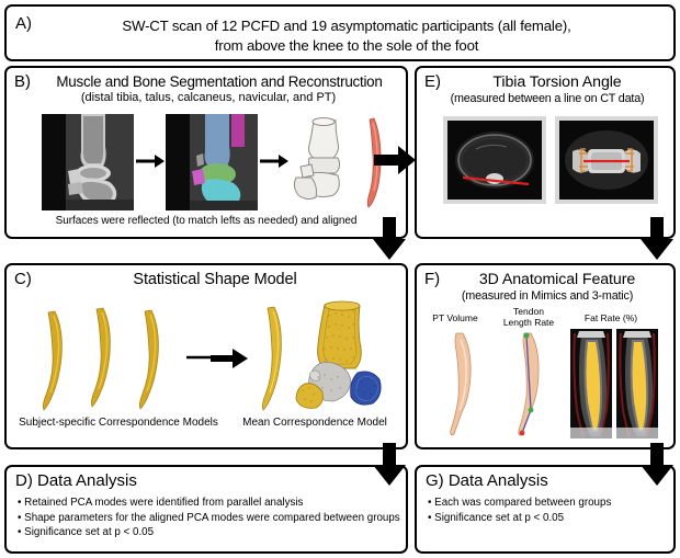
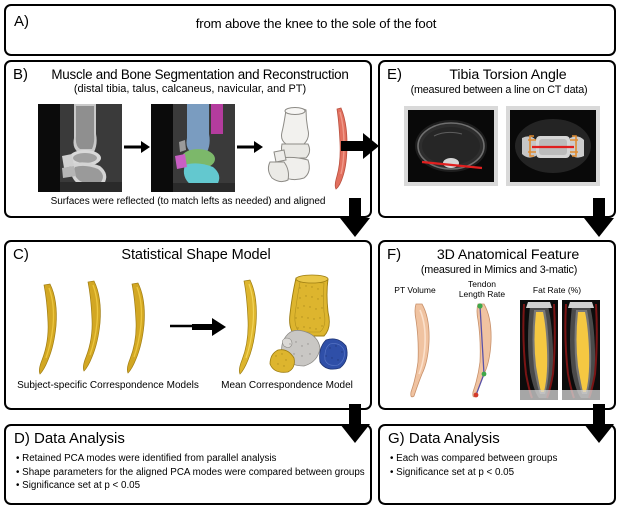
  A)
- SW-CT scan of 12 PCFD and 19 asymptomatic participants (all female),
  from above the knee to the sole of the foot
  B)
  Muscle and Bone Segmentation and Reconstruction
  (distal tibia, talus, calcaneus, navicular, and PT)
  Surfaces were reflected (to match lefts as needed) and aligned
  E)
  Tibia Torsion Angle
  (measured between a line on CT data)
  C)
  Statistical Shape Model
  Subject-specific Correspondence Models
  Mean Correspondence Model
  F)
  3D Anatomical Feature
  (measured in Mimics and 3-matic)
  PT Volume
  Tendon
  Length Rate
  Fat Rate (%)
  D) Data Analysis
  Retained PCA modes were identified from parallel analysis
  Shape parameters for the aligned PCA modes were compared between groups
  Significance set at p < 0.05
  G) Data Analysis
  Each was compared between groups
  Significance set at p < 0.05
